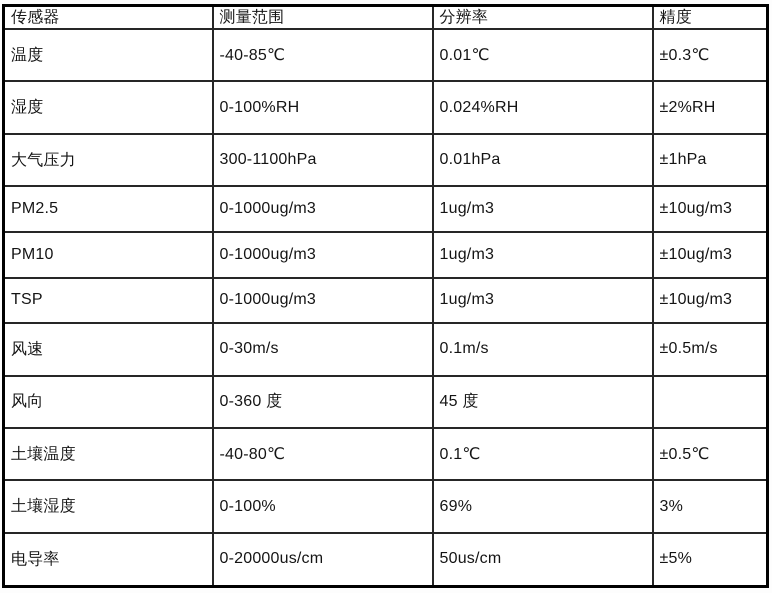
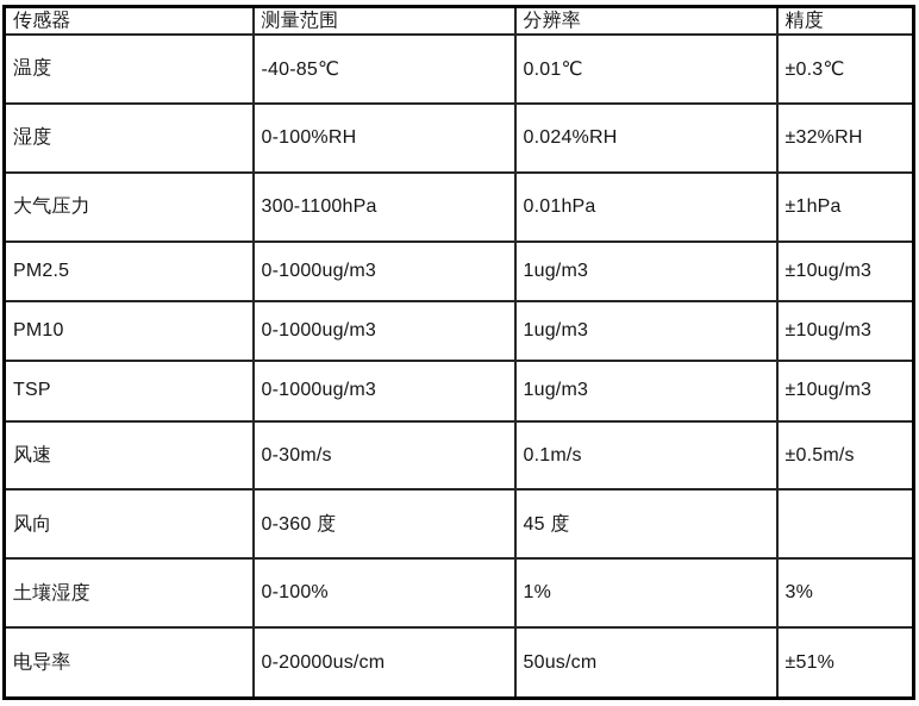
  传感器	测量范围	分辨率	精度
  温度	-40-85℃	0.01℃	±0.3℃
- 湿度	0-100%RH	0.024%RH	±2%RH
+ 湿度	0-100%RH	0.024%RH	±32%RH
  大气压力	300-1100hPa	0.01hPa	±1hPa
  PM2.5	0-1000ug/m3	1ug/m3	±10ug/m3
  PM10	0-1000ug/m3	1ug/m3	±10ug/m3
  TSP	0-1000ug/m3	1ug/m3	±10ug/m3
  风速	0-30m/s	0.1m/s	±0.5m/s
  风向	0-360 度	45 度
- 土壤温度	-40-80℃	0.1℃	±0.5℃
- 土壤湿度	0-100%	69%	3%
+ 土壤湿度	0-100%	1%	3%
- 电导率	0-20000us/cm	50us/cm	±5%
+ 电导率	0-20000us/cm	50us/cm	±51%
